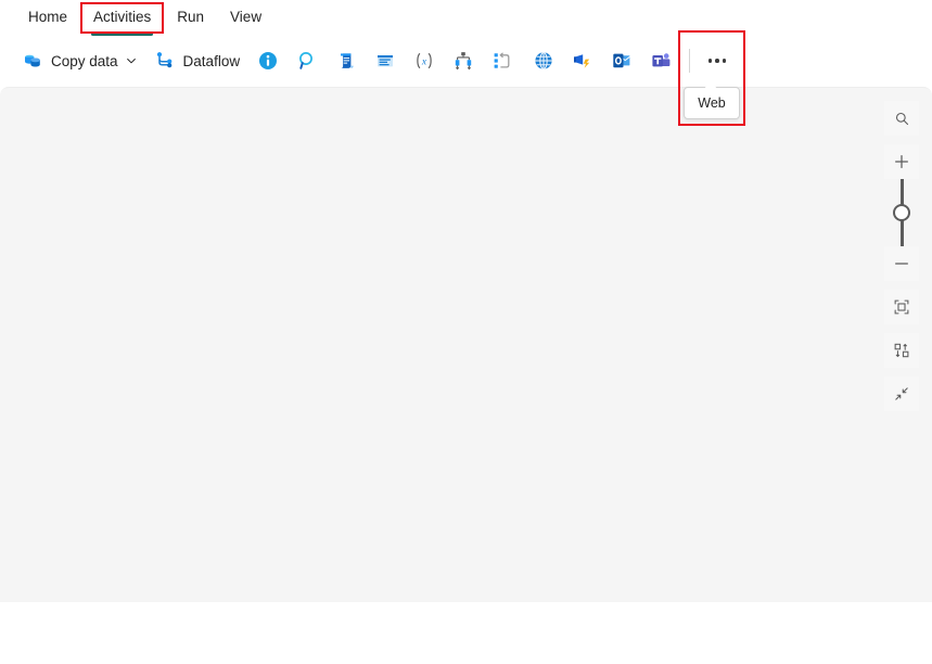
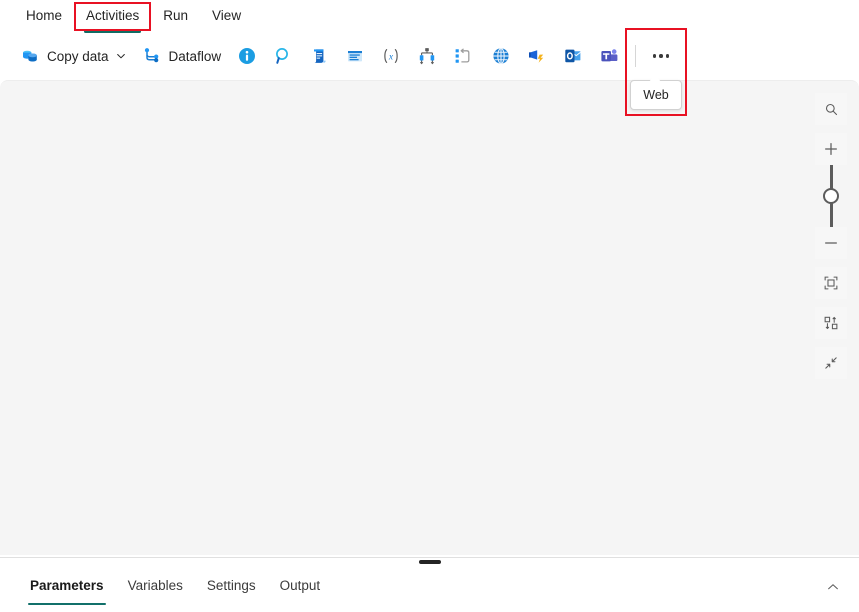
  Home
  Activities
  Run
  View
  Copy data
  Dataflow
  x
  Web
+ Parameters
+ Variables
+ Settings
+ Output
